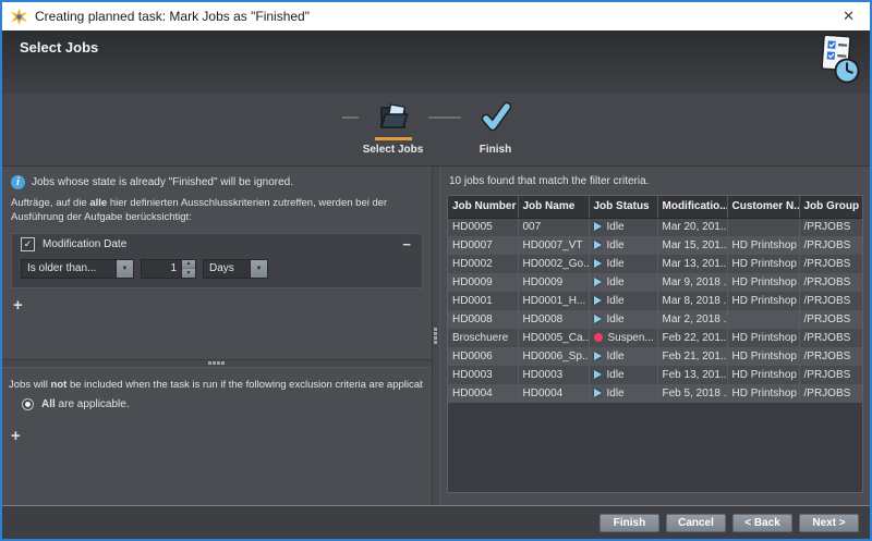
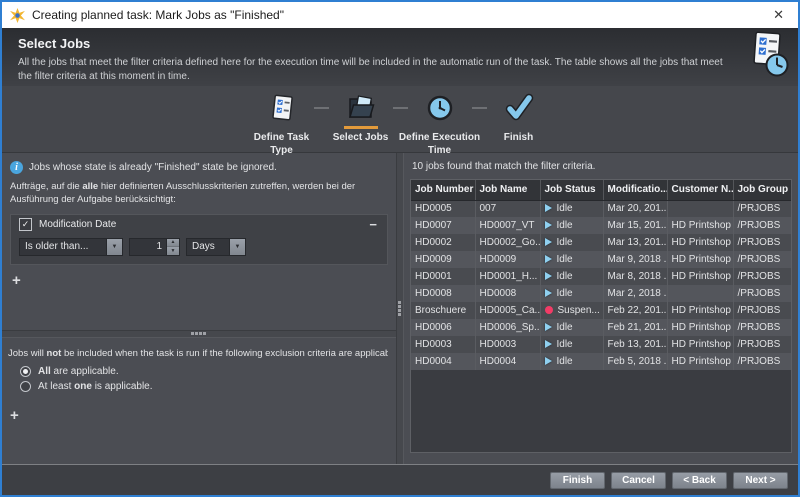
  Creating planned task: Mark Jobs as "Finished"
  ✕
  Select Jobs
+ All the jobs that meet the filter criteria defined here for the execution time will be included in the automatic run of the task. The table shows all the jobs that meet the filter criteria at this moment in time.
+ Define Task Type
  Select Jobs
+ Define Execution Time
  Finish
  i
- Jobs whose state is already "Finished" will be ignored.
+ Jobs whose state is already "Finished" state be ignored.
  Aufträge, auf die alle hier definierten Ausschlusskriterien zutreffen, werden bei der Ausführung der Aufgabe berücksichtigt:
  ✓
  Modification Date
  −
  Is older than...
  1
  Days
  +
  Jobs will not be included when the task is run if the following exclusion criteria are applicab
  All are applicable.
+ At least one is applicable.
  +
  10 jobs found that match the filter criteria.
  	Job Number	Job Name	Job Status	Modificatio..	Customer N..	Job Group
  HD0005	007	Idle	Mar 20, 201..		/PRJOBS
  HD0007	HD0007_VT	Idle	Mar 15, 201..	HD Printshop	/PRJOBS
  HD0002	HD0002_Go..	Idle	Mar 13, 201..	HD Printshop	/PRJOBS
  HD0009	HD0009	Idle	Mar 9, 2018 .	HD Printshop	/PRJOBS
  HD0001	HD0001_H...	Idle	Mar 8, 2018 .	HD Printshop	/PRJOBS
  HD0008	HD0008	Idle	Mar 2, 2018 .		/PRJOBS
  Broschuere	HD0005_Ca..	Suspen...	Feb 22, 201..	HD Printshop	/PRJOBS
  HD0006	HD0006_Sp..	Idle	Feb 21, 201..	HD Printshop	/PRJOBS
  HD0003	HD0003	Idle	Feb 13, 201..	HD Printshop	/PRJOBS
  HD0004	HD0004	Idle	Feb 5, 2018 .	HD Printshop	/PRJOBS
  Finish
  Cancel
  < Back
  Next >
